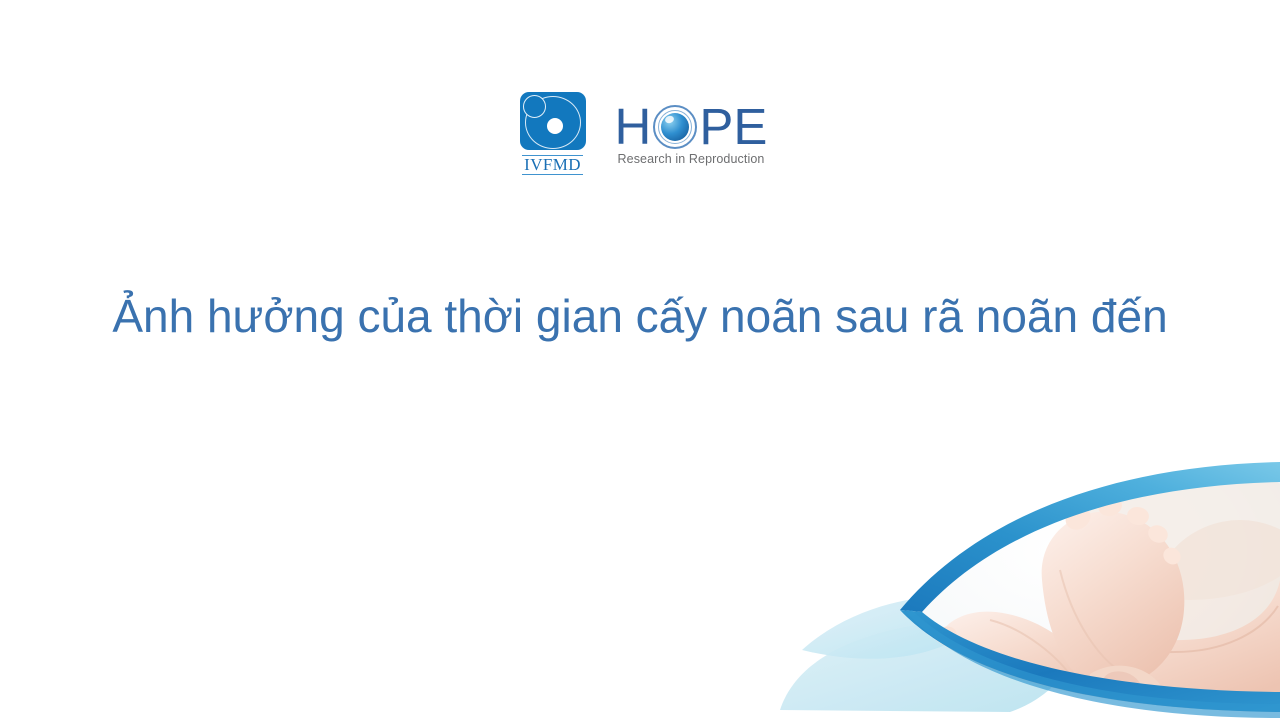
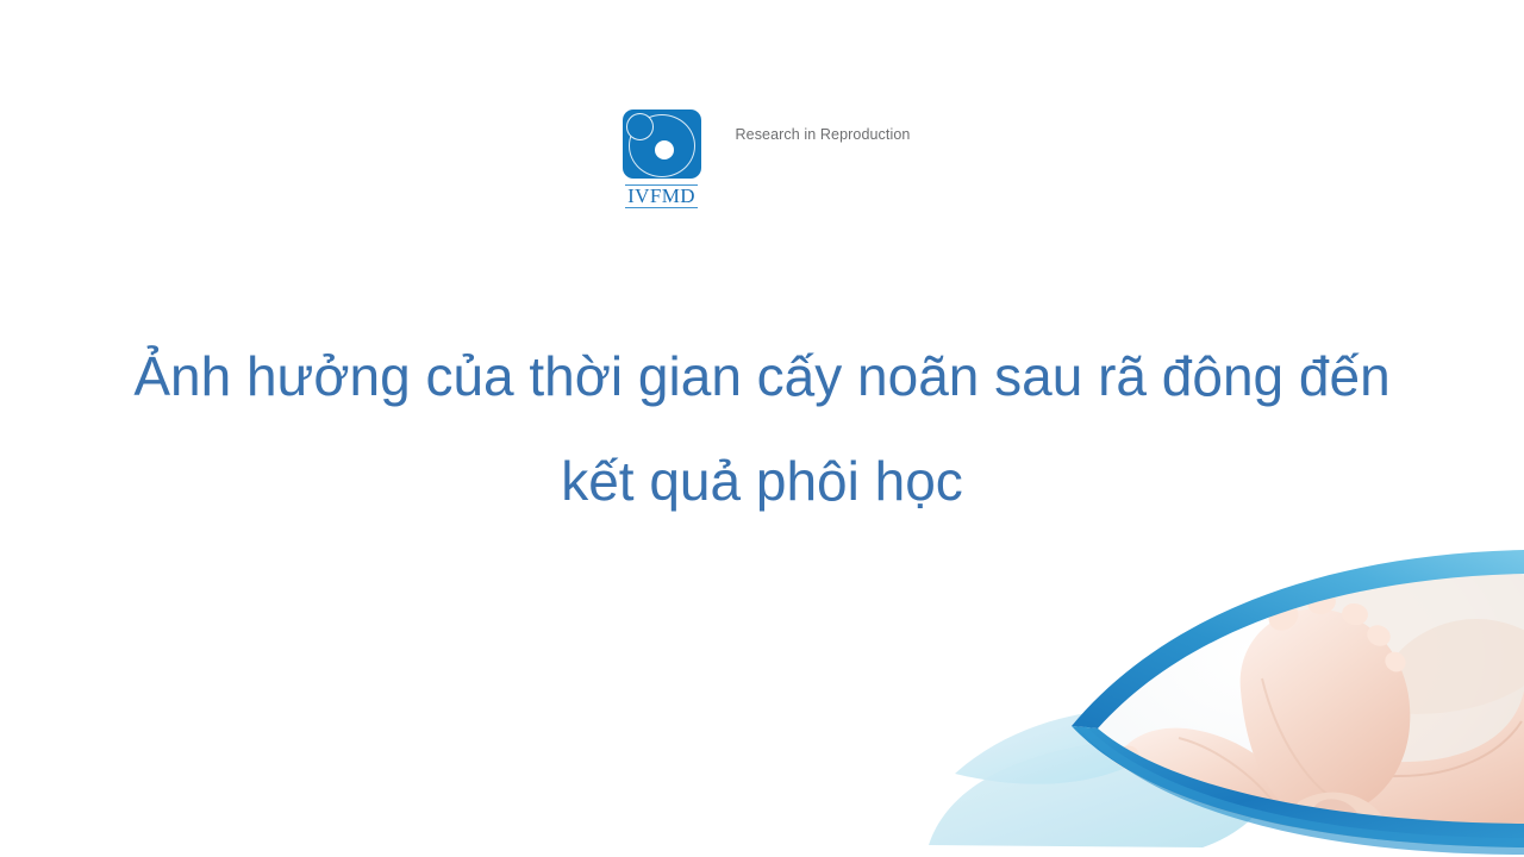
  IVFMD
- H
- PE
  Research in Reproduction
- Ảnh hưởng của thời gian cấy noãn sau rã noãn đến
+ Ảnh hưởng của thời gian cấy noãn sau rã đông đến
+ kết quả phôi học
